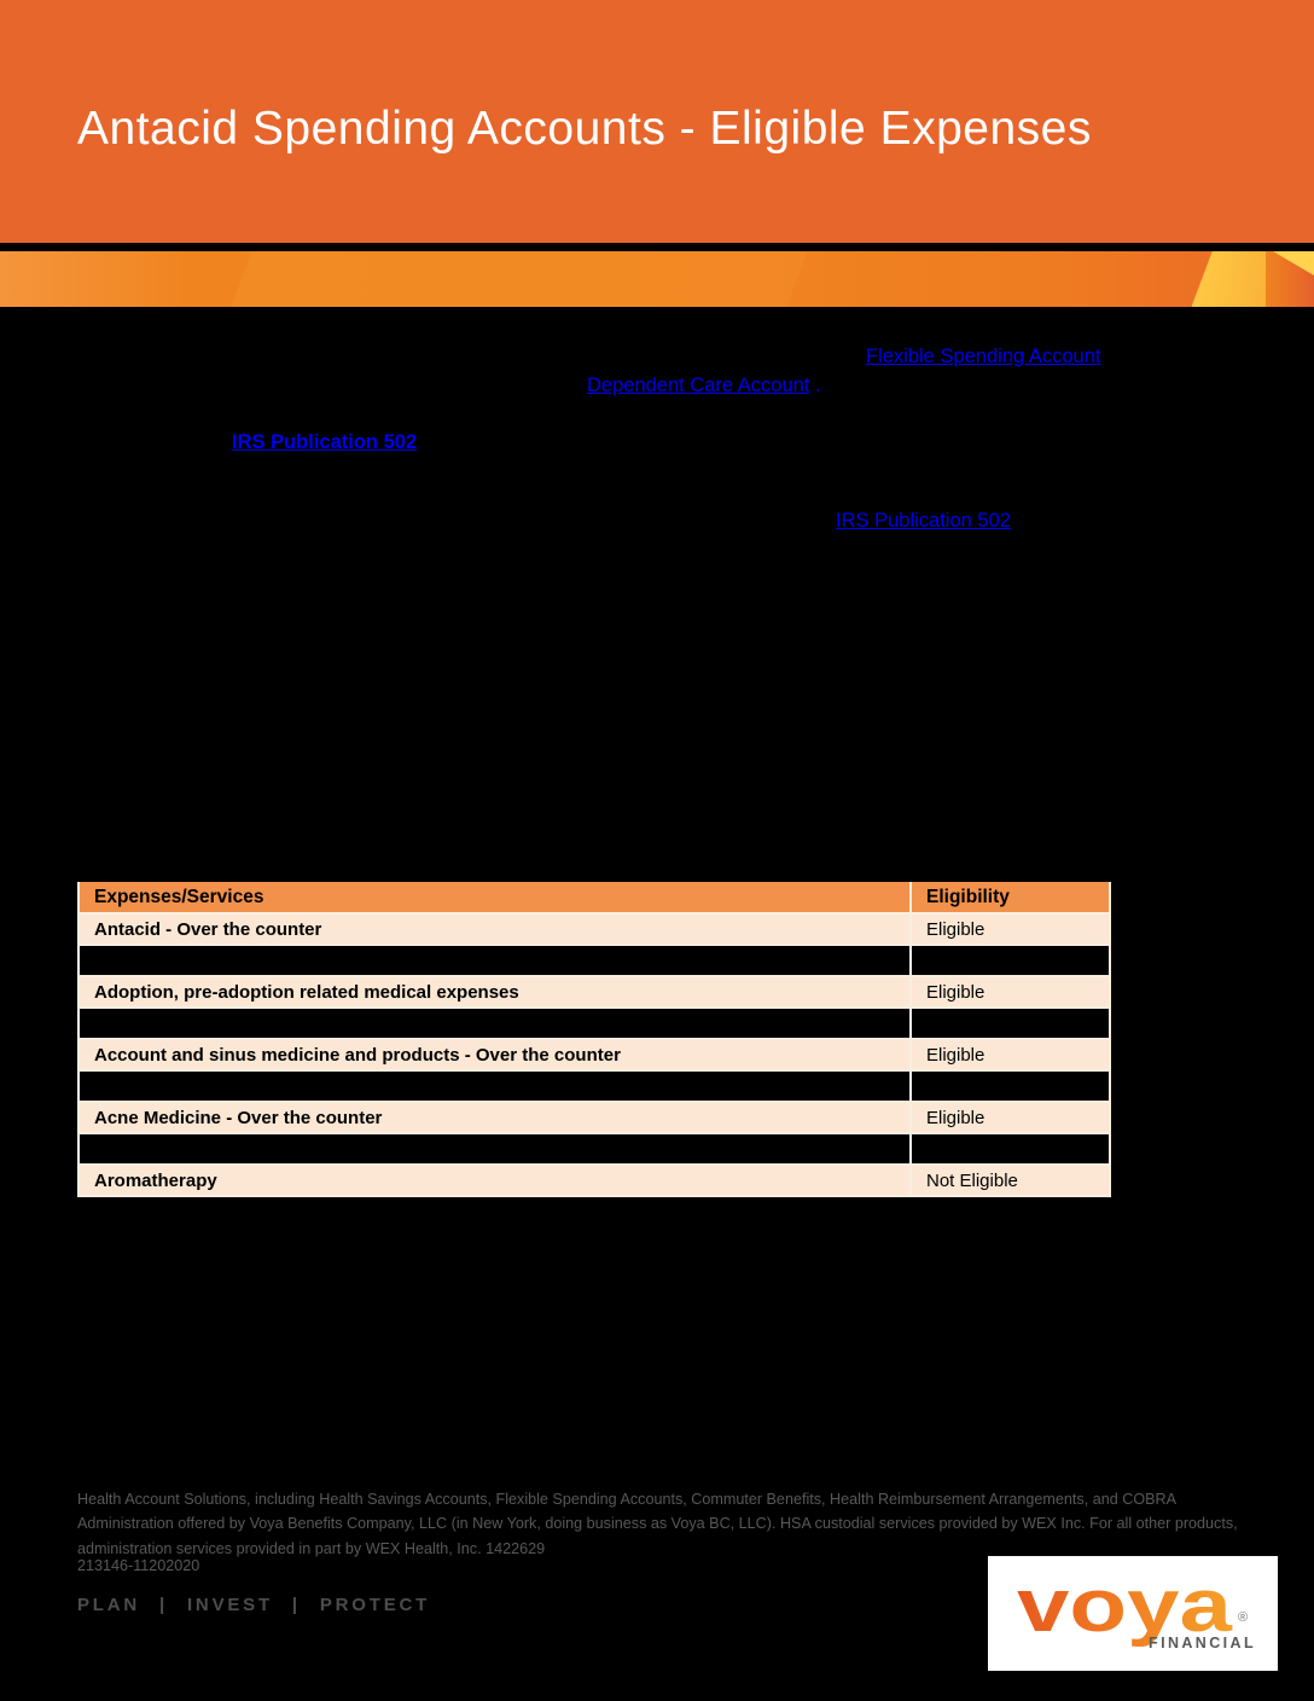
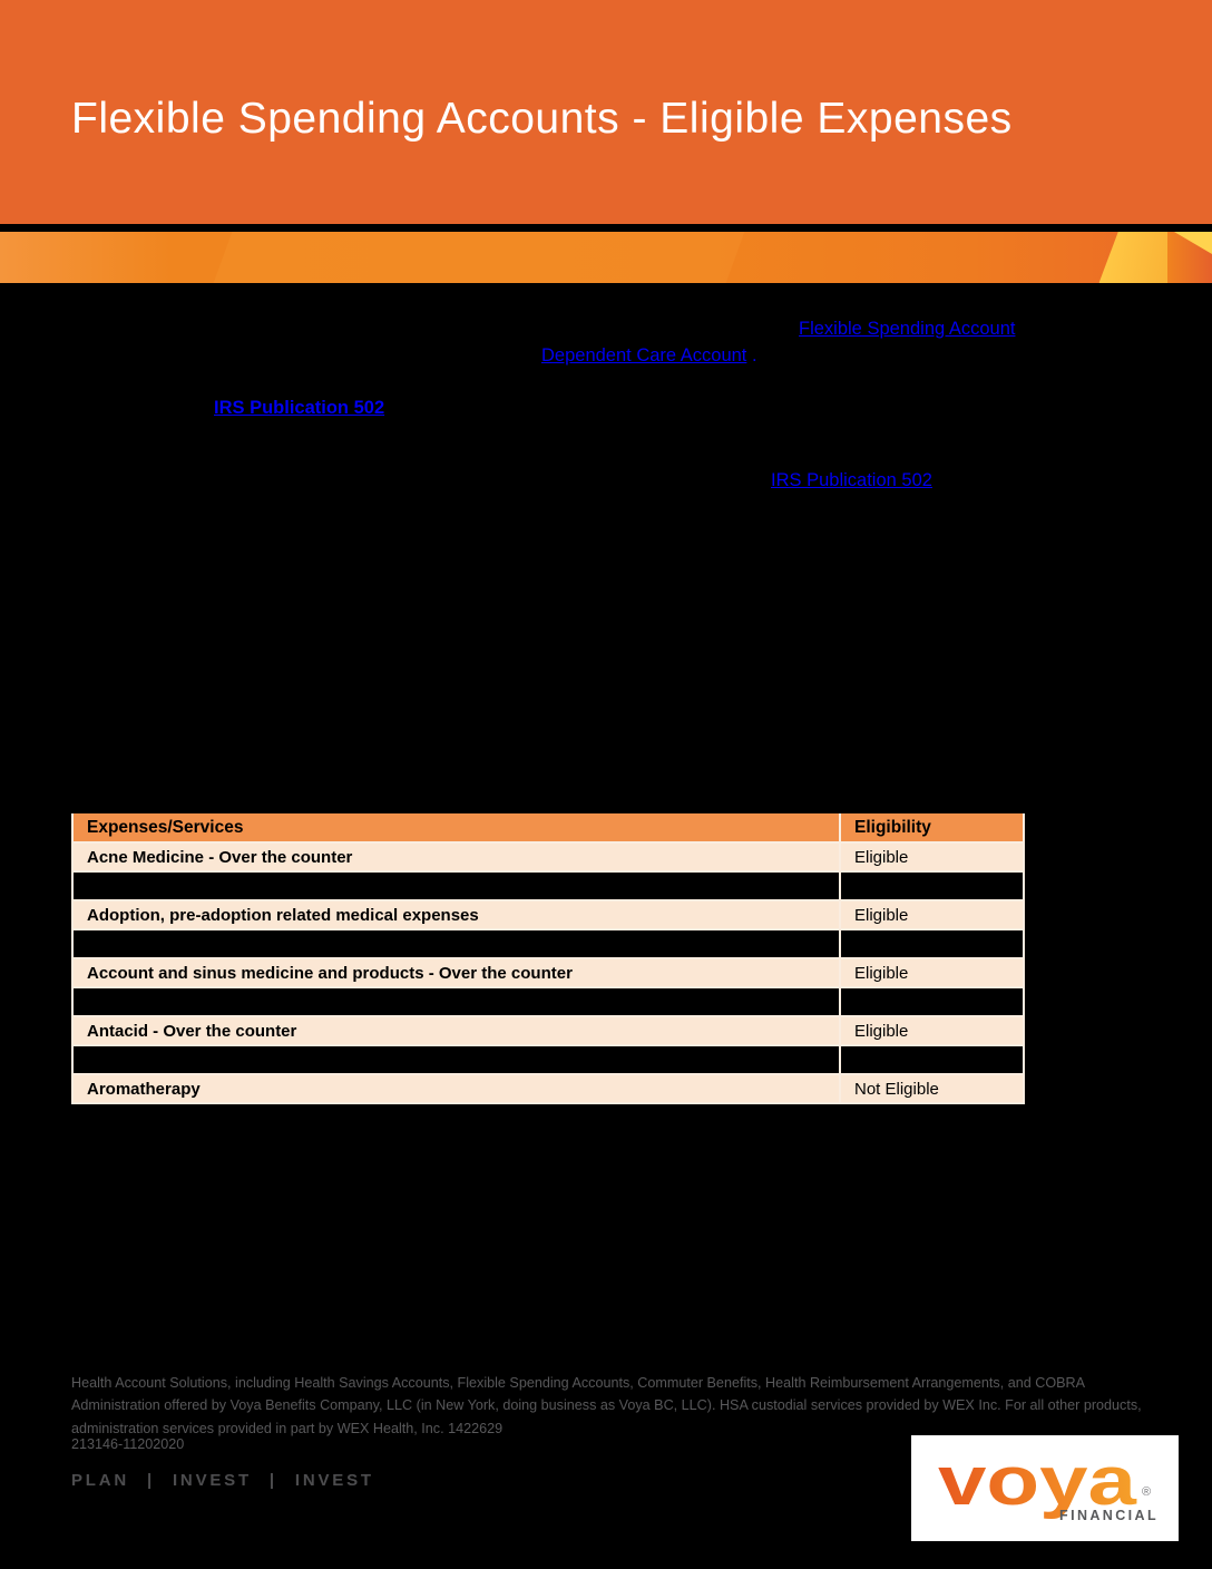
- Antacid Spending Accounts - Eligible Expenses
+ Flexible Spending Accounts - Eligible Expenses
  Flexible Spending Account
  Dependent Care Account .
  IRS Publication 502
  IRS Publication 502
  Expenses/Services	Eligibility
- Antacid - Over the counter	Eligible
+ Acne Medicine - Over the counter	Eligible
  Adoption, pre-adoption related medical expenses	Eligible
  Account and sinus medicine and products - Over the counter	Eligible
- Acne Medicine - Over the counter	Eligible
+ Antacid - Over the counter	Eligible
  Aromatherapy	Not Eligible
  Health Account Solutions, including Health Savings Accounts, Flexible Spending Accounts, Commuter Benefits, Health Reimbursement Arrangements, and COBRA
  Administration offered by Voya Benefits Company, LLC (in New York, doing business as Voya BC, LLC). HSA custodial services provided by WEX Inc. For all other products,
  administration services provided in part by WEX Health, Inc. 1422629
  213146-11202020
- PLAN | INVEST | PROTECT
+ PLAN | INVEST | INVEST
  voya
  ®
  FINANCIAL
